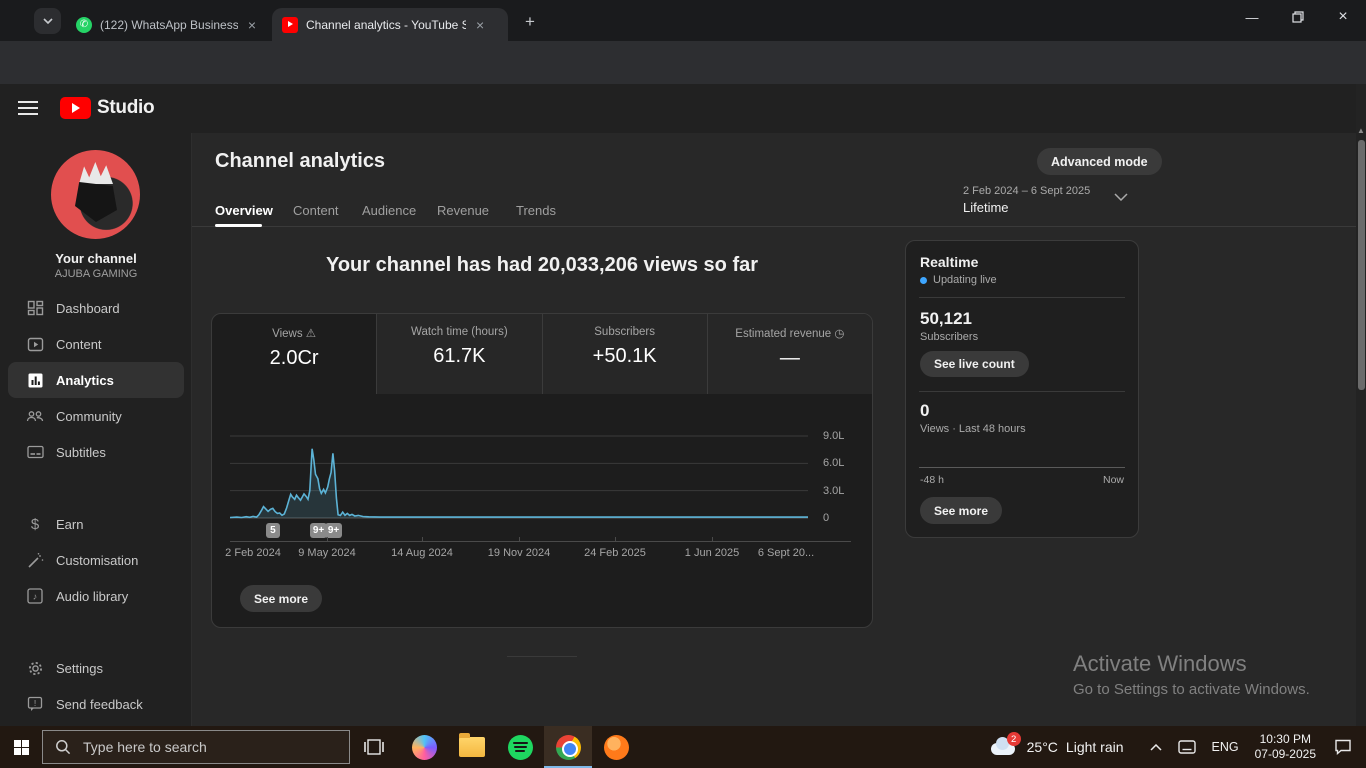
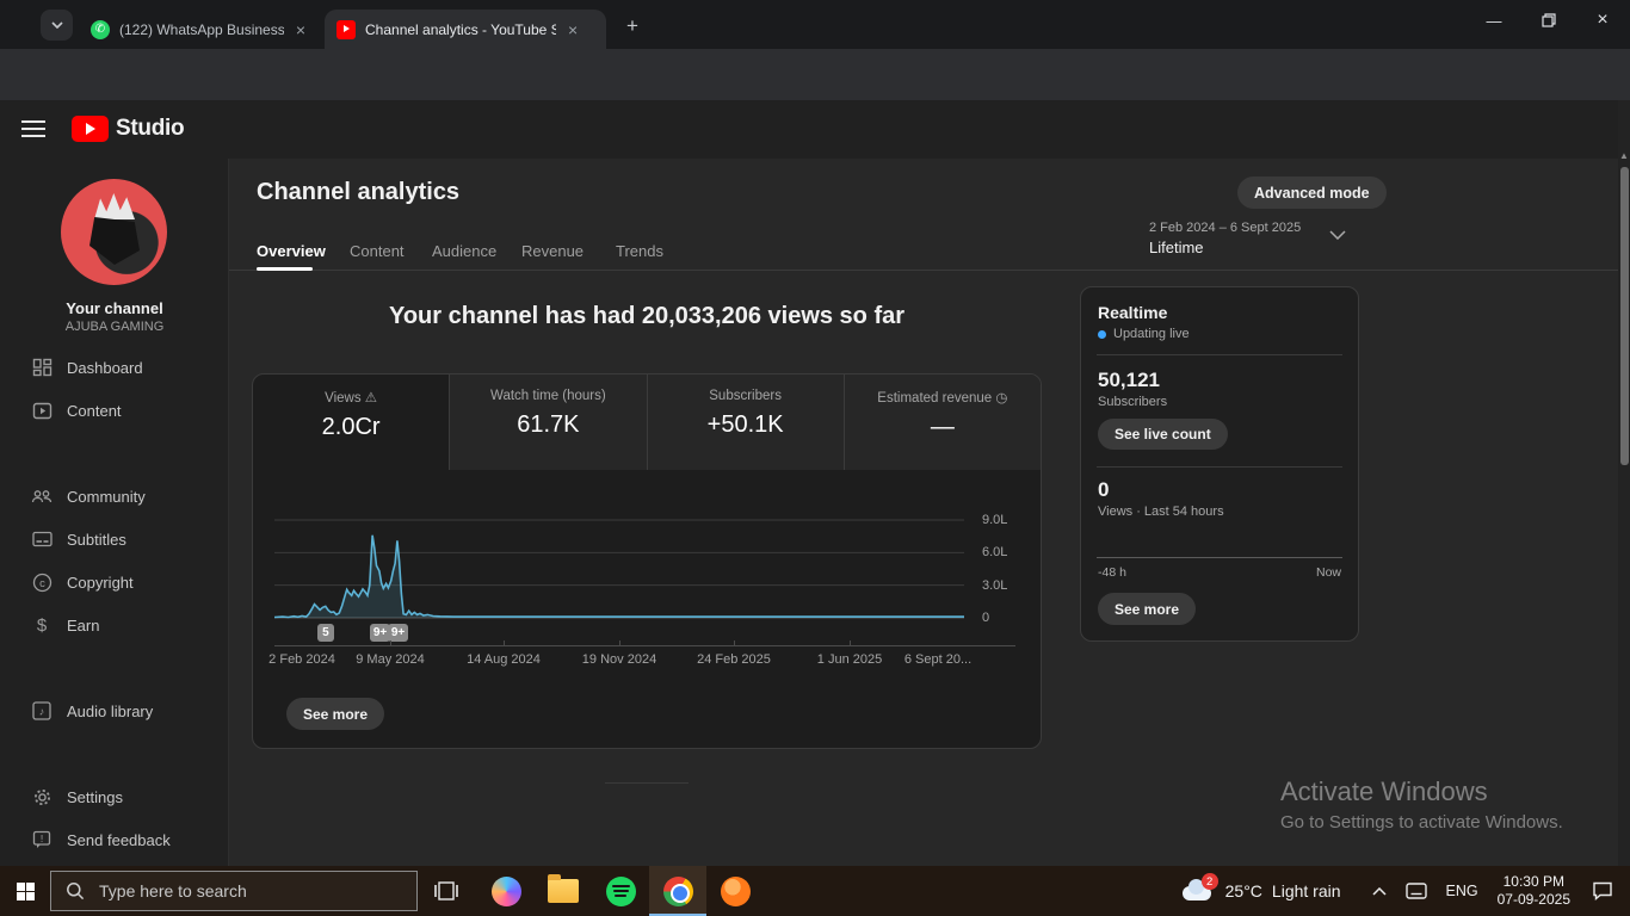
  ✆
  (122) WhatsApp Business
  ×
  Channel analytics - YouTube S
  ×
  +
  —
  ×
  Studio
  Your channel
  AJUBA GAMING
  Dashboard
  Content
- Analytics
  Community
  Subtitles
+ c
+ Copyright
  $
  Earn
- Customisation
  ♪
  Audio library
  Settings
  !
  Send feedback
  Channel analytics
  Advanced mode
  2 Feb 2024 – 6 Sept 2025
  Lifetime
  Overview
  Content
  Audience
  Revenue
  Trends
  Your channel has had 20,033,206 views so far
  Views ⚠
  2.0Cr
  Watch time (hours)
  61.7K
  Subscribers
  +50.1K
  Estimated revenue ◷
  —
  9.0L
  6.0L
  3.0L
  0
  5
  9+
  9+
  2 Feb 2024
  9 May 2024
  14 Aug 2024
  19 Nov 2024
  24 Feb 2025
  1 Jun 2025
  6 Sept 20...
  See more
  Realtime
  Updating live
  50,121
  Subscribers
  See live count
  0
- Views · Last 48 hours
+ Views · Last 54 hours
  -48 h
  Now
  See more
  Activate Windows
  Go to Settings to activate Windows.
  ▲
  Type here to search
  2
  25°C
  Light rain
  ENG
  10:30 PM
  07-09-2025
